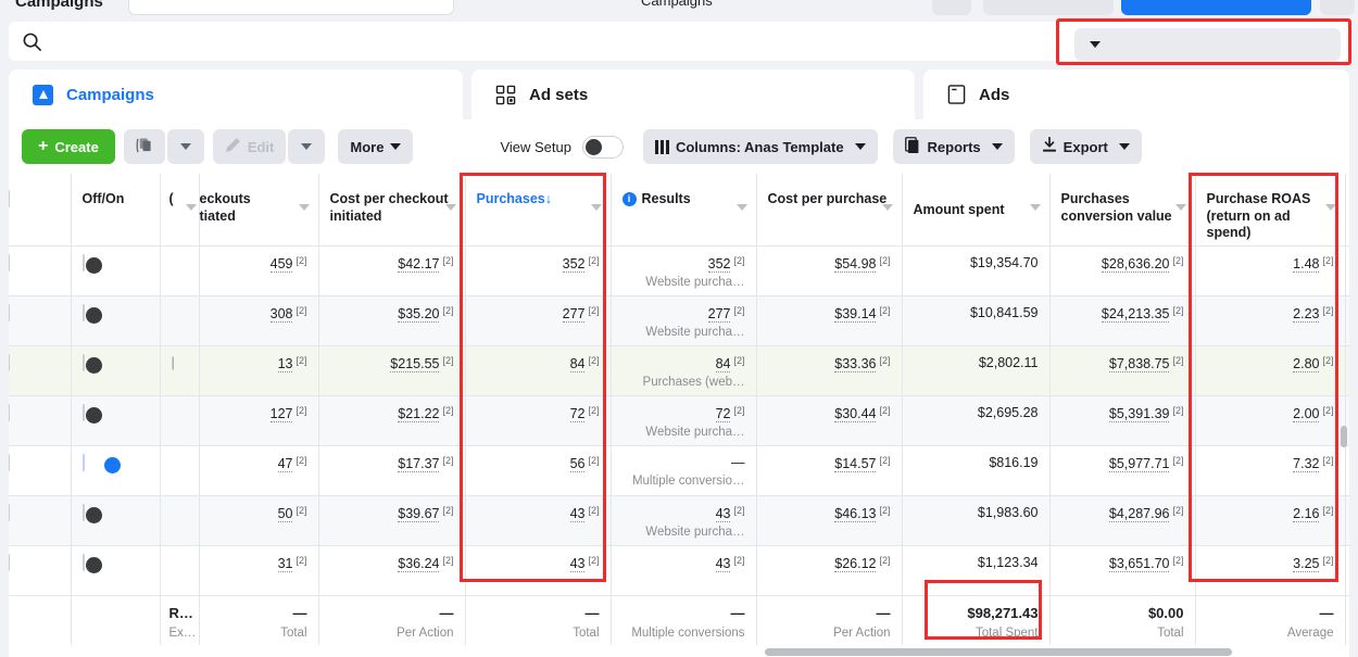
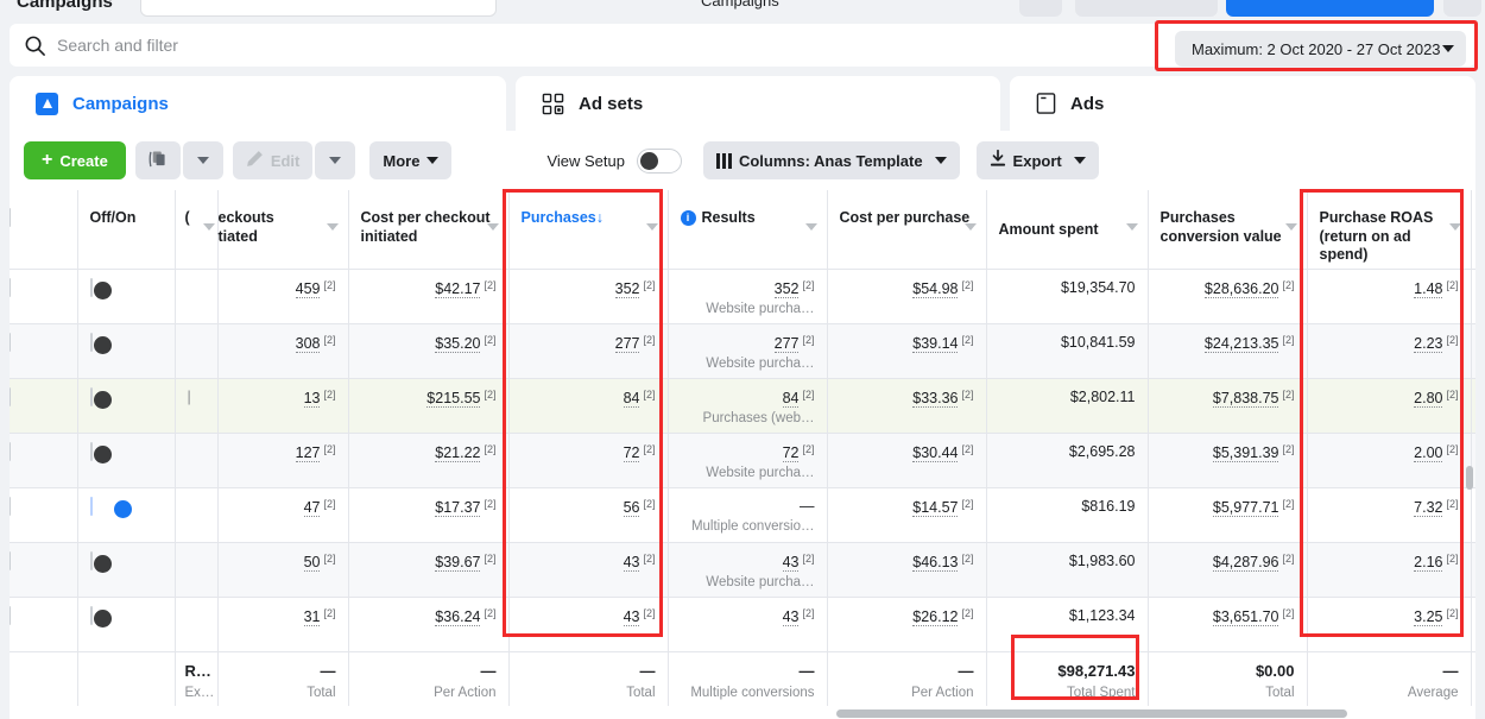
  Campaigns
  Campaigns
+ Search and filter
+ Maximum: 2 Oct 2020 - 27 Oct 2023
  Campaigns
  Ad sets
  Ads
  +
  Create
  Edit
  More
  View Setup
  Columns: Anas Template
- Reports
  Export
  	Off/On	(	eckoutstiated	Cost per checkout initiated	Purchases↓	i Results	Cost per purchase	Amount spent	Purchases conversion value	Purchase ROAS (return on ad spend)
  			459 [2]	$42.17 [2]	352 [2]	352 [2]Website purcha…	$54.98 [2]	$19,354.70	$28,636.20 [2]	1.48 [2]
  			308 [2]	$35.20 [2]	277 [2]	277 [2]Website purcha…	$39.14 [2]	$10,841.59	$24,213.35 [2]	2.23 [2]
  		|	13 [2]	$215.55 [2]	84 [2]	84 [2]Purchases (web…	$33.36 [2]	$2,802.11	$7,838.75 [2]	2.80 [2]
  			127 [2]	$21.22 [2]	72 [2]	72 [2]Website purcha…	$30.44 [2]	$2,695.28	$5,391.39 [2]	2.00 [2]
  			47 [2]	$17.37 [2]	56 [2]	—Multiple conversio…	$14.57 [2]	$816.19	$5,977.71 [2]	7.32 [2]
  			50 [2]	$39.67 [2]	43 [2]	43 [2]Website purcha…	$46.13 [2]	$1,983.60	$4,287.96 [2]	2.16 [2]
  			31 [2]	$36.24 [2]	43 [2]	43 [2]	$26.12 [2]	$1,123.34	$3,651.70 [2]	3.25 [2]
  		R… Ex…	— Total	— Per Action	— Total	— Multiple conversions	— Per Action	$98,271.43 Total Spent	$0.00 Total	— Average
